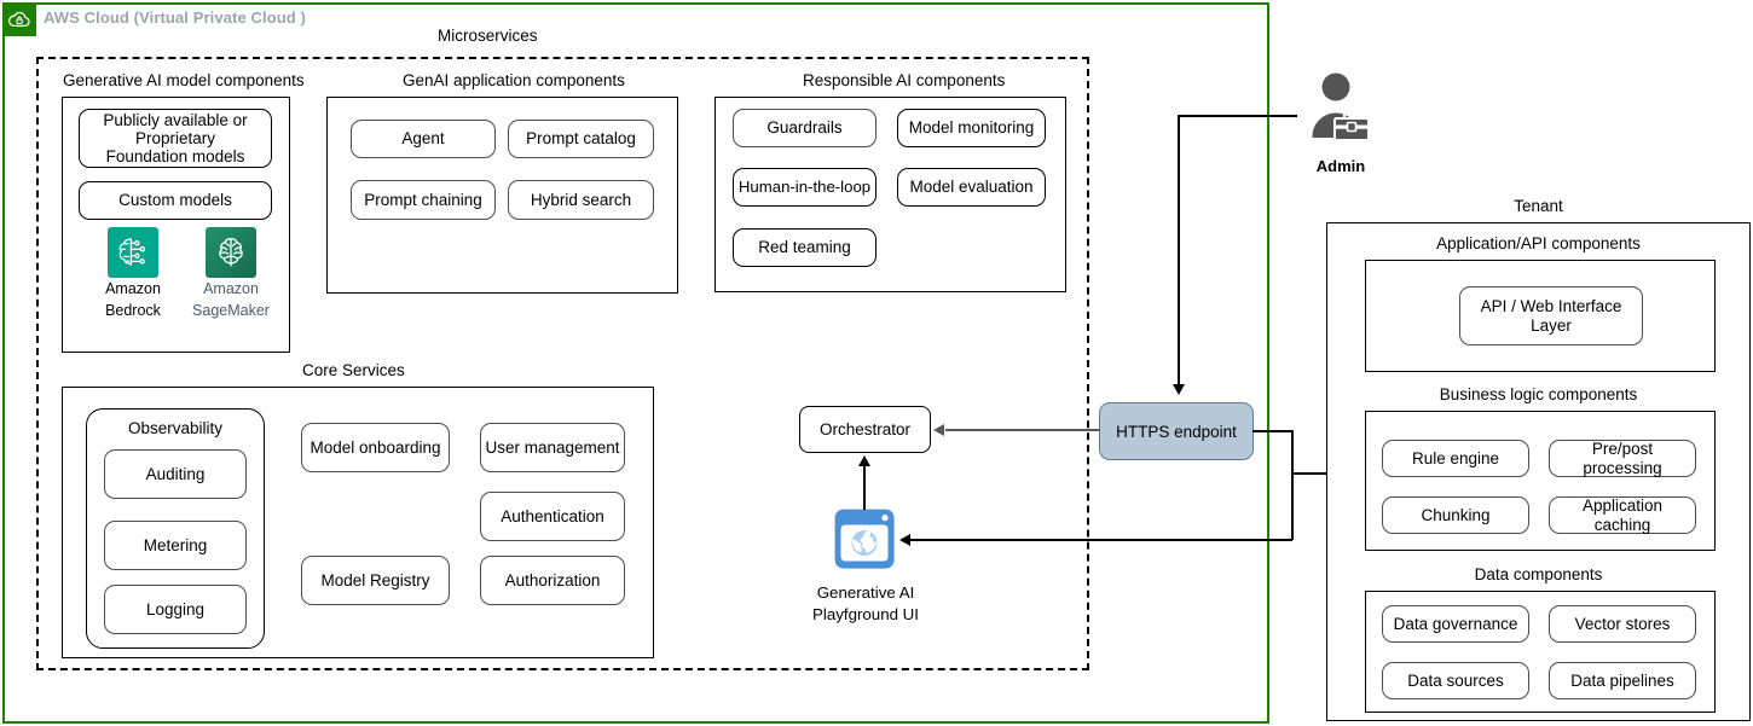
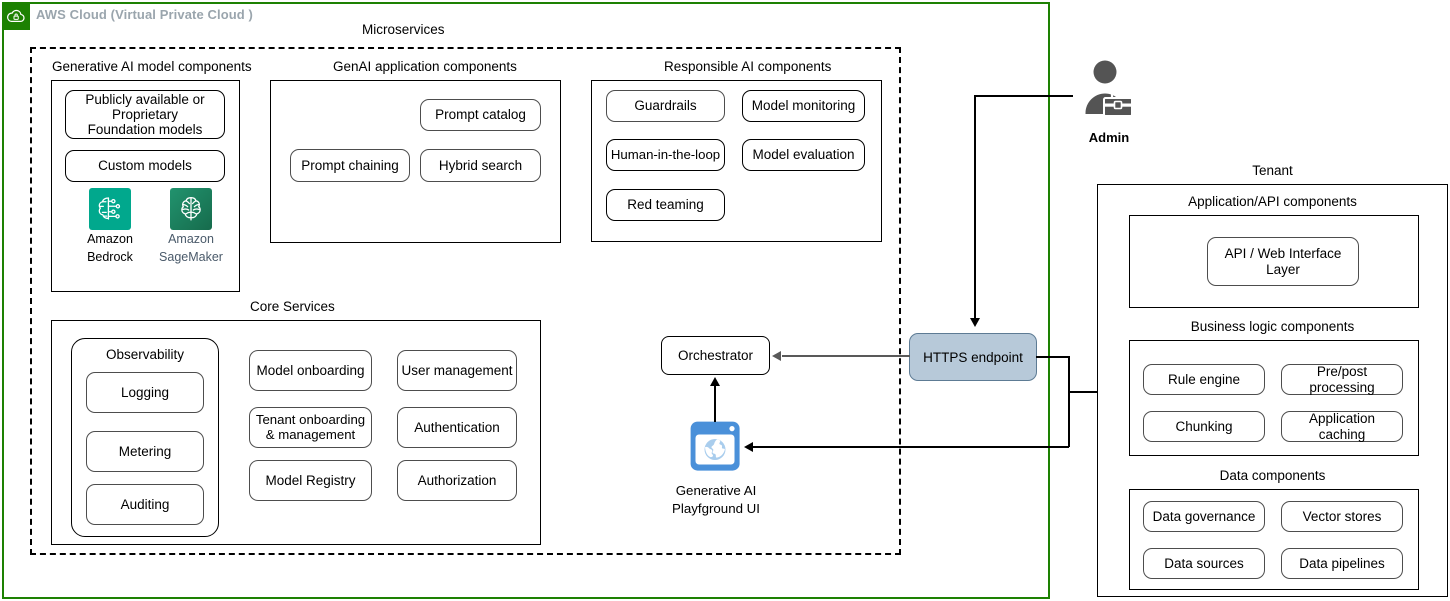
  AWS Cloud (Virtual Private Cloud )
  Microservices
  Generative AI model components
  Publicly available or
  Proprietary
  Foundation models
  Custom models
  Amazon
  Bedrock
  Amazon
  SageMaker
  GenAI application components
- Agent
  Prompt catalog
  Prompt chaining
  Hybrid search
  Responsible AI components
  Guardrails
  Model monitoring
  Human-in-the-loop
  Model evaluation
  Red teaming
  Core Services
  Observability
- Auditing
+ Logging
  Metering
- Logging
+ Auditing
  Model onboarding
+ Tenant onboarding
+ & management
  Model Registry
  User management
  Authentication
  Authorization
  Orchestrator
  Generative AI
  Playfground UI
  HTTPS endpoint
  Admin
  Tenant
  Application/API components
  API / Web Interface
  Layer
  Business logic components
  Rule engine
  Pre/post
  processing
  Chunking
  Application
  caching
  Data components
  Data governance
  Vector stores
  Data sources
  Data pipelines
